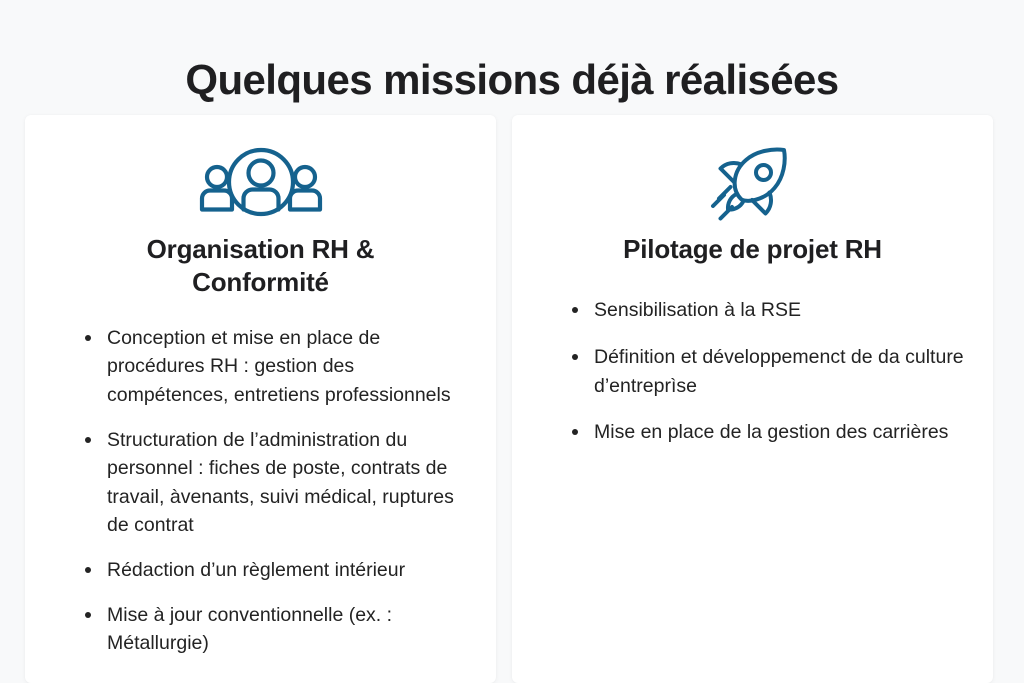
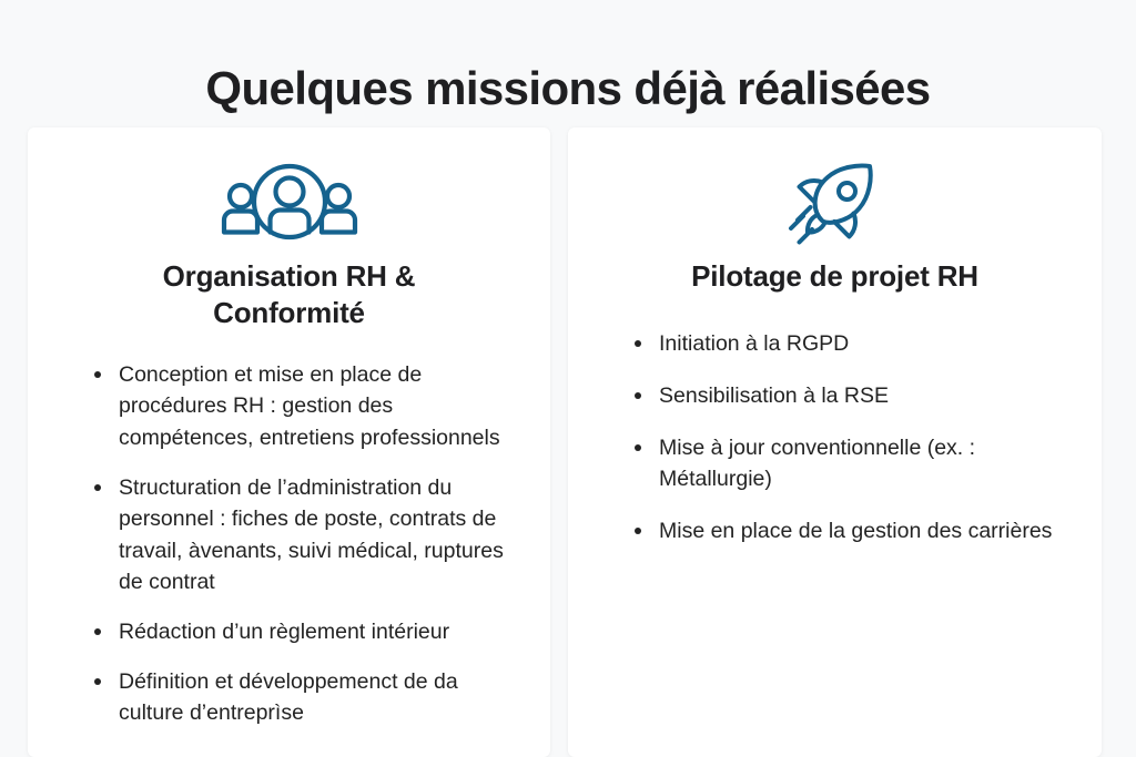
  Quelques missions déjà réalisées
  Organisation RH &
  Conformité
  Conception et mise en place de procédures RH : gestion des compétences, entretiens professionnels
  Structuration de l’administration du personnel : fiches de poste, contrats de travail, àvenants, suivi médical, ruptures de contrat
  Rédaction d’un règlement intérieur
- Mise à jour conventionnelle (ex. : Métallurgie)
+ Définition et développemenct de da culture d’entreprìse
  Pilotage de projet RH
+ Initiation à la RGPD
  Sensibilisation à la RSE
- Définition et développemenct de da culture d’entreprìse
+ Mise à jour conventionnelle (ex. : Métallurgie)
  Mise en place de la gestion des carrières
